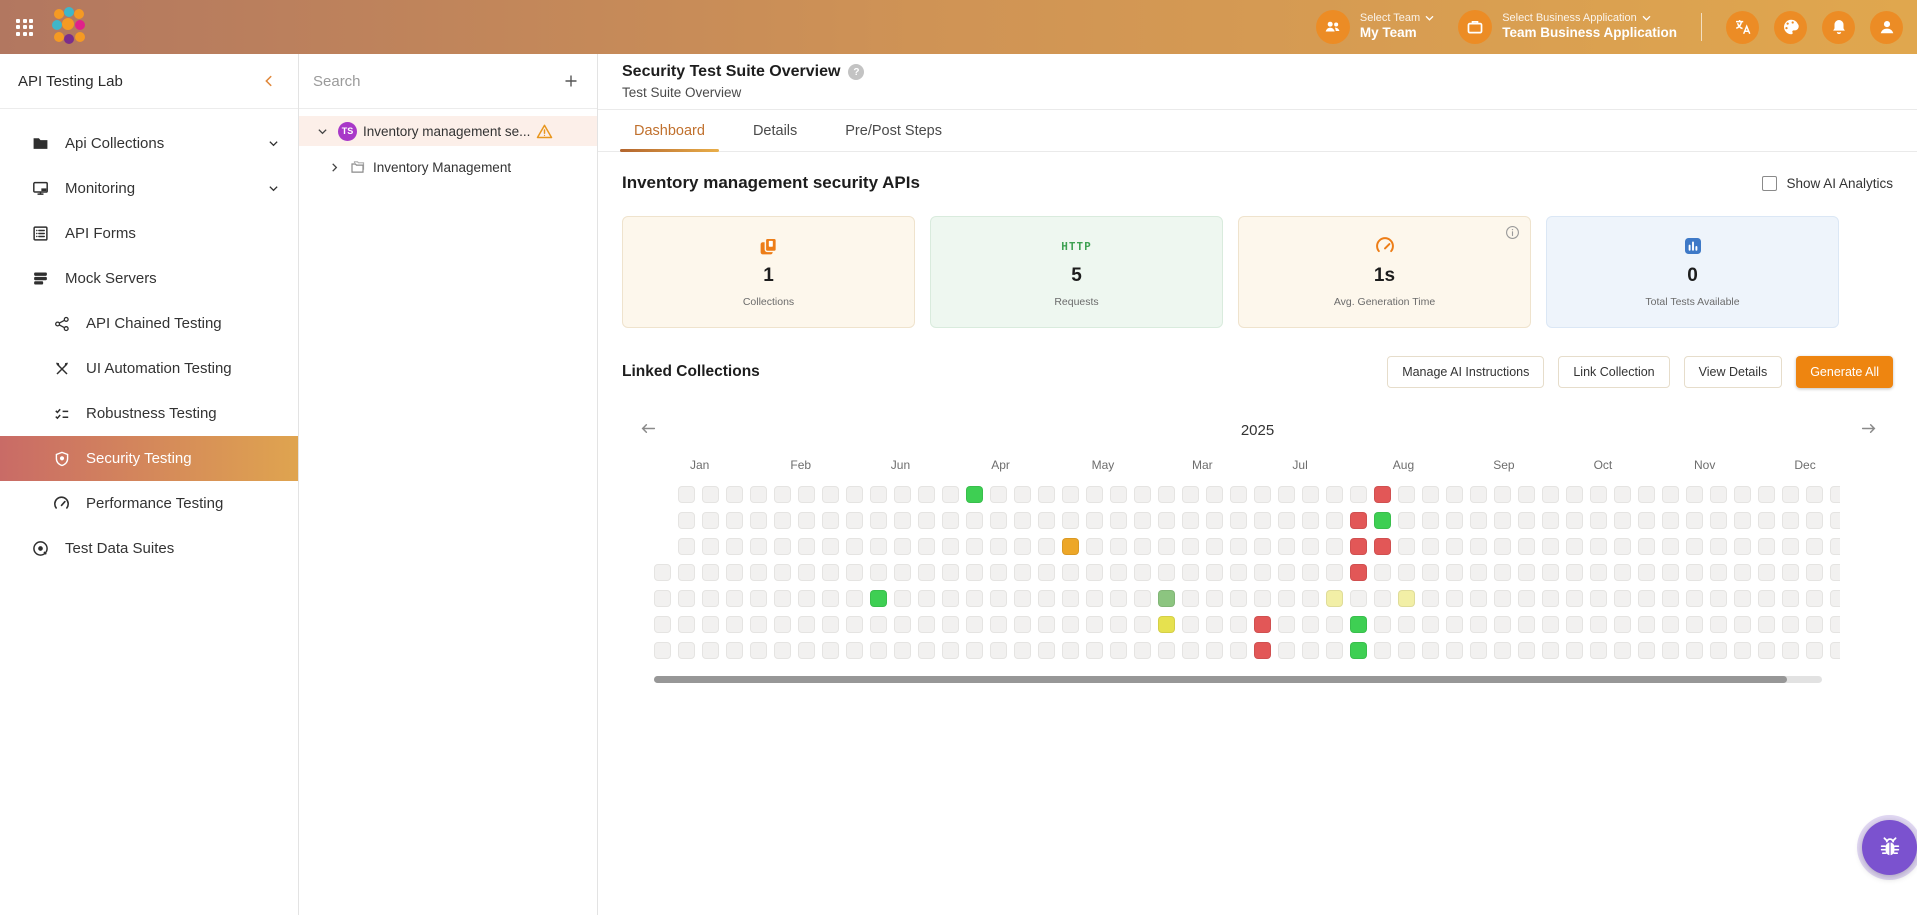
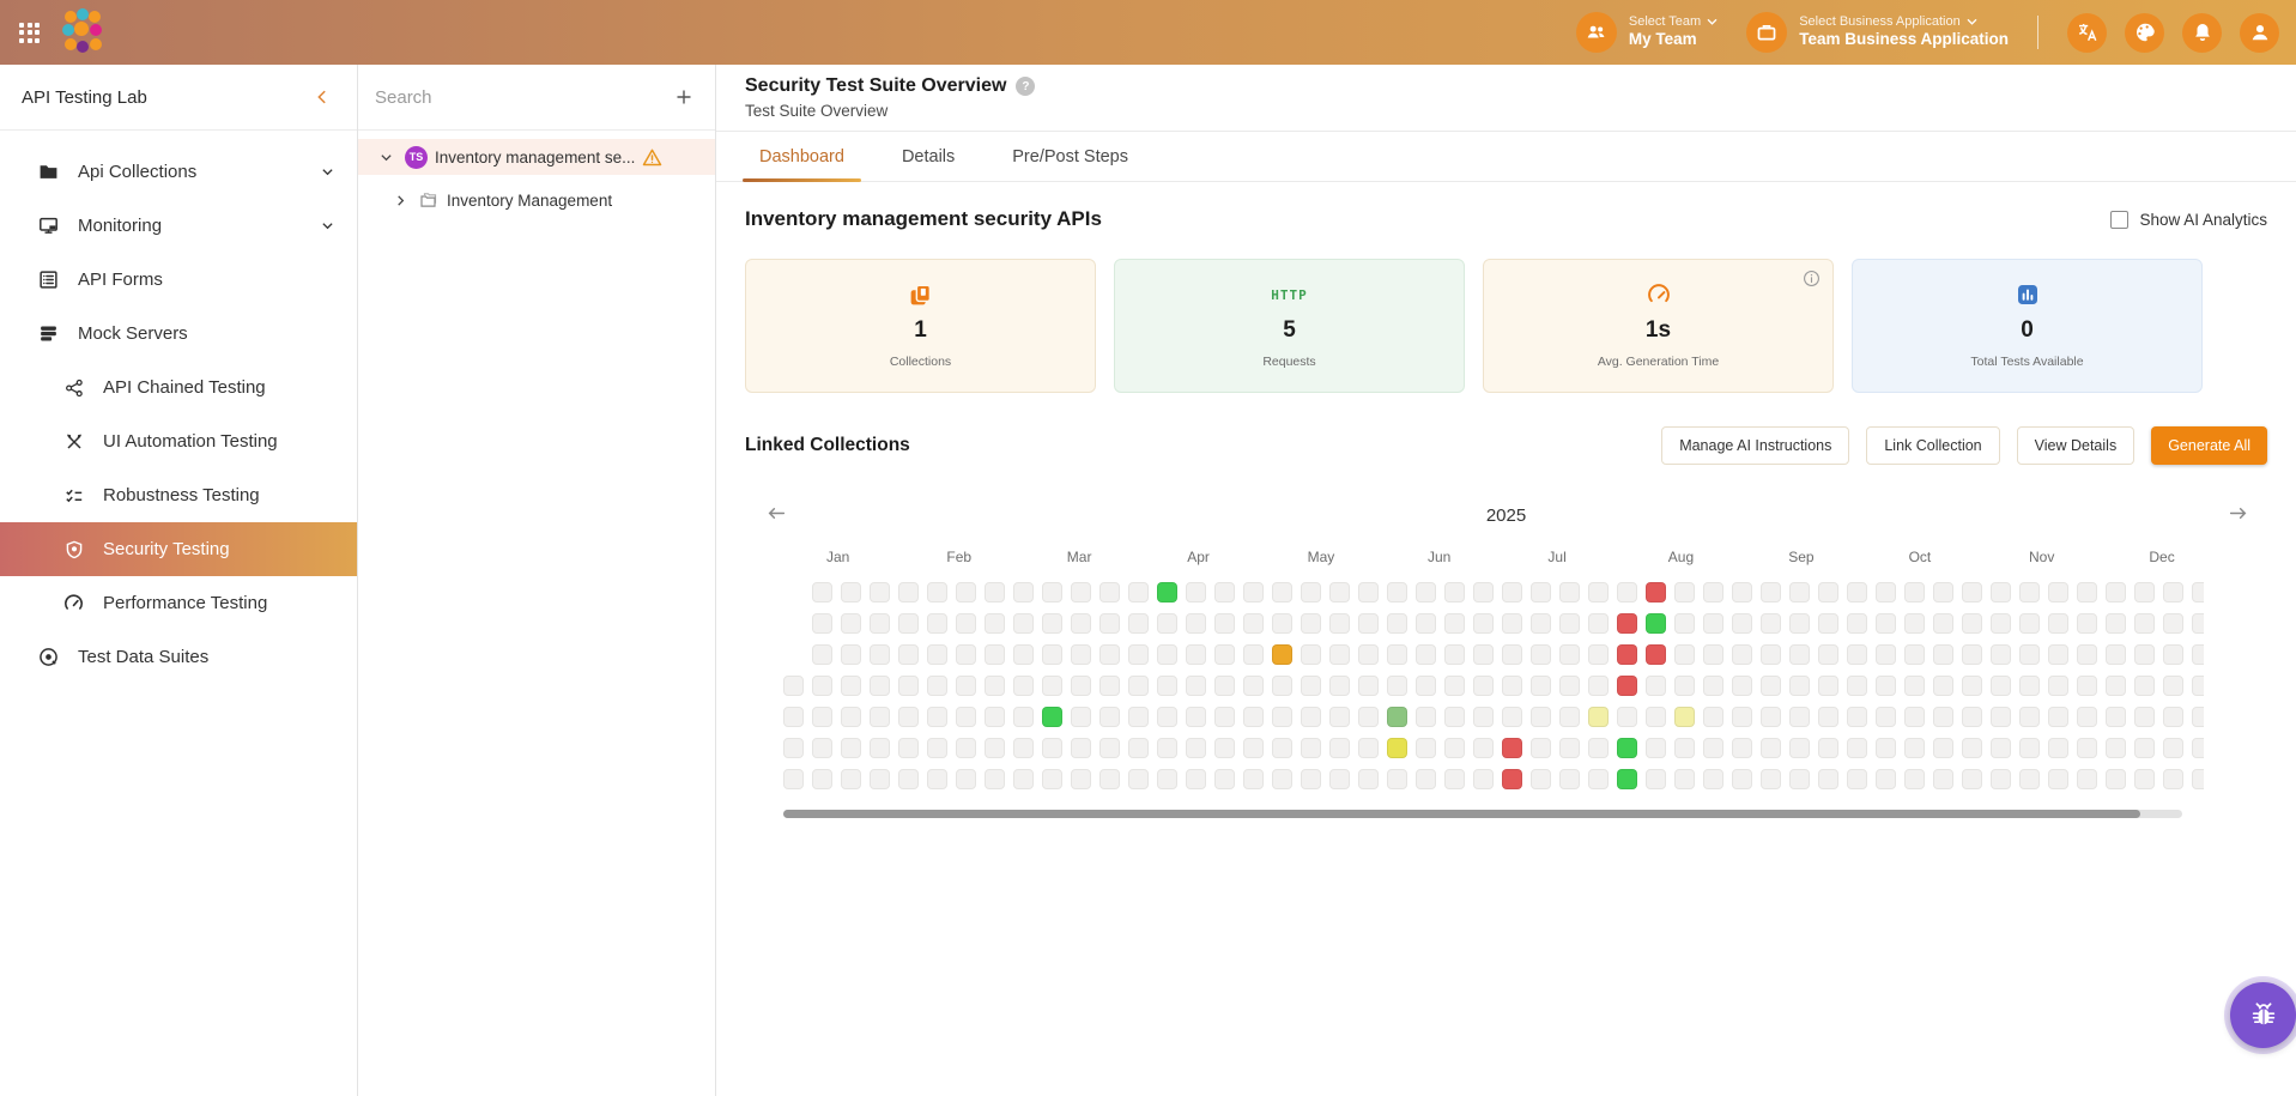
  Select Team
  My Team
  Select Business Application
  Team Business Application
  API Testing Lab
  Api Collections
  Monitoring
  API Forms
  Mock Servers
  API Chained Testing
  UI Automation Testing
  Robustness Testing
  Security Testing
  Performance Testing
  Test Data Suites
  Search
  TS
  Inventory management se...
  Inventory Management
  Security Test Suite Overview
  ?
  Test Suite Overview
  Dashboard
  Details
  Pre/Post Steps
  Inventory management security APIs
  Show AI Analytics
  1
  Collections
  HTTP
  5
  Requests
  1s
  Avg. Generation Time
  0
  Total Tests Available
  Linked Collections
  Manage AI Instructions
  Link Collection
  View Details
  Generate All
  2025
  Jan
  Feb
- Jun
+ Mar
  Apr
  May
- Mar
+ Jun
  Jul
  Aug
  Sep
  Oct
  Nov
  Dec
